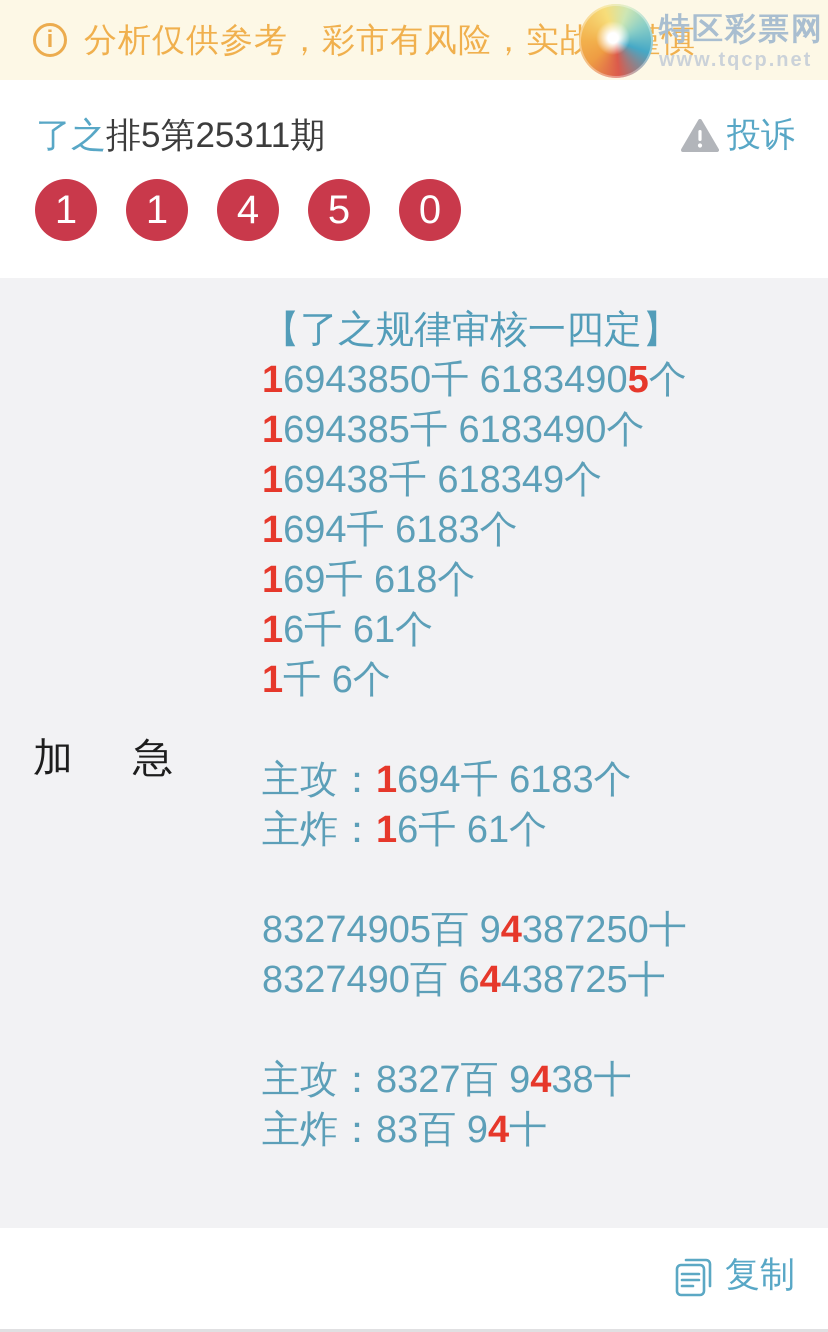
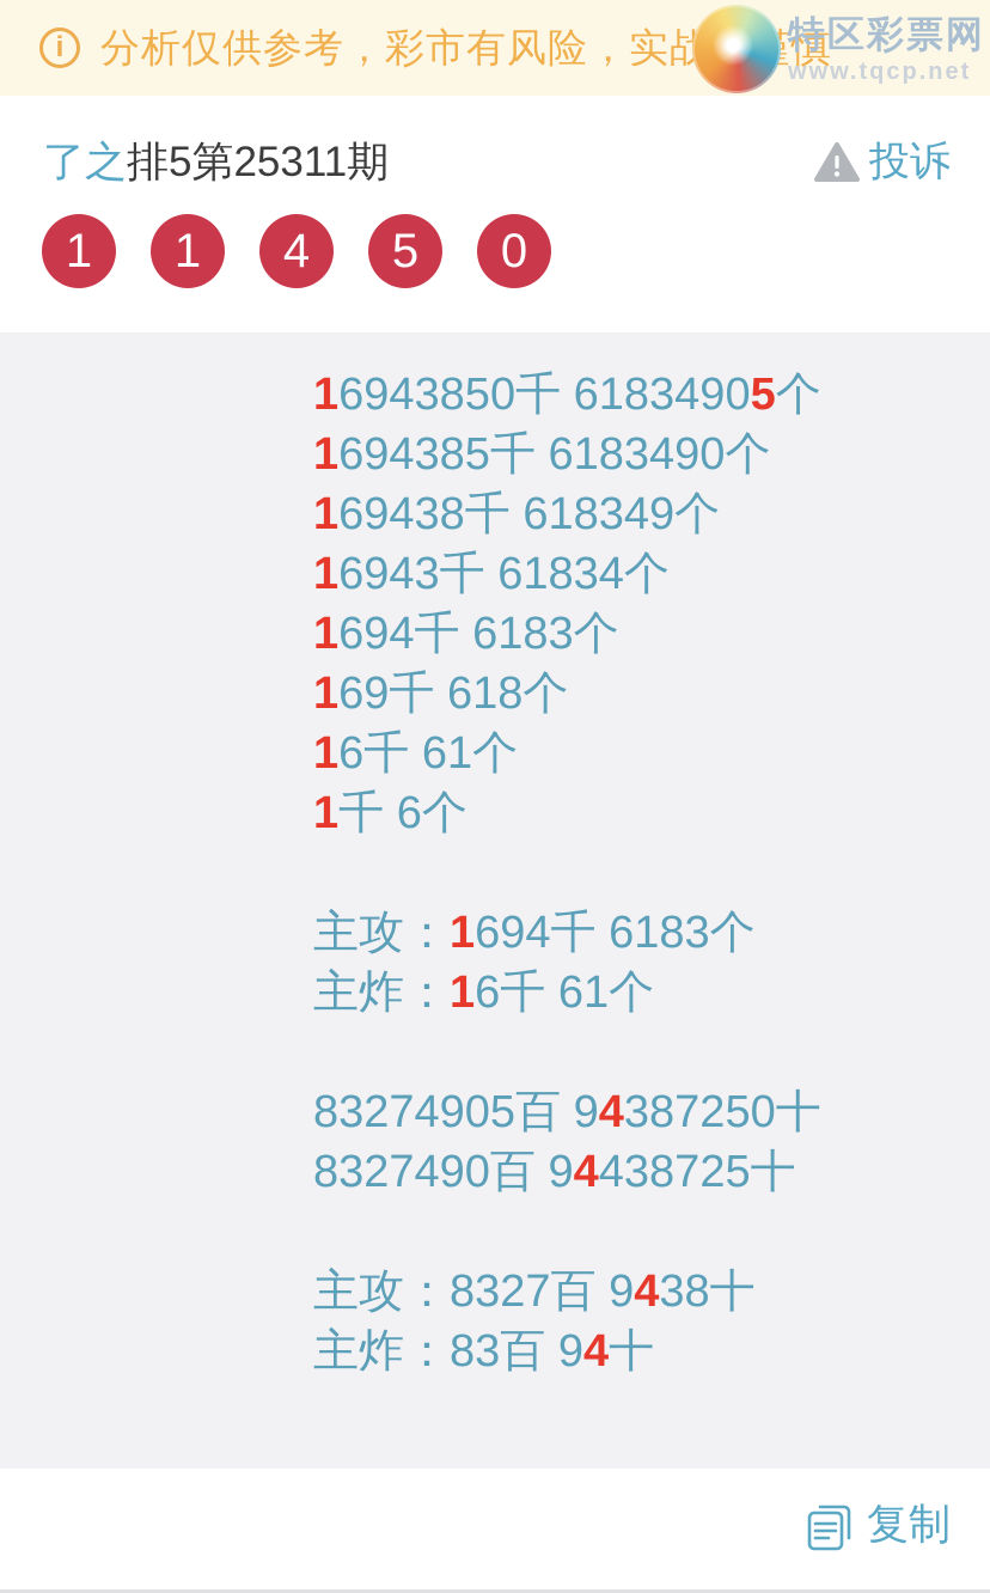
  i
  分析仅供参考，彩市有风险，实战慎
  特区彩票网
  www.tqcp.net
  了之排5第25311期
  投诉
  1
  1
  4
  5
  0
- 【了之规律审核一四定】
  16943850千 61834905个
  1694385千 6183490个
  169438千 618349个
+ 16943千 61834个
  1694千 6183个
  169千 618个
  16千 61个
  1千 6个
  主攻：1694千 6183个
  主炸：16千 61个
  83274905百 94387250十
- 8327490百 64438725十
+ 8327490百 94438725十
  主攻：8327百 9438十
  主炸：83百 94十
- 加急
  复制
